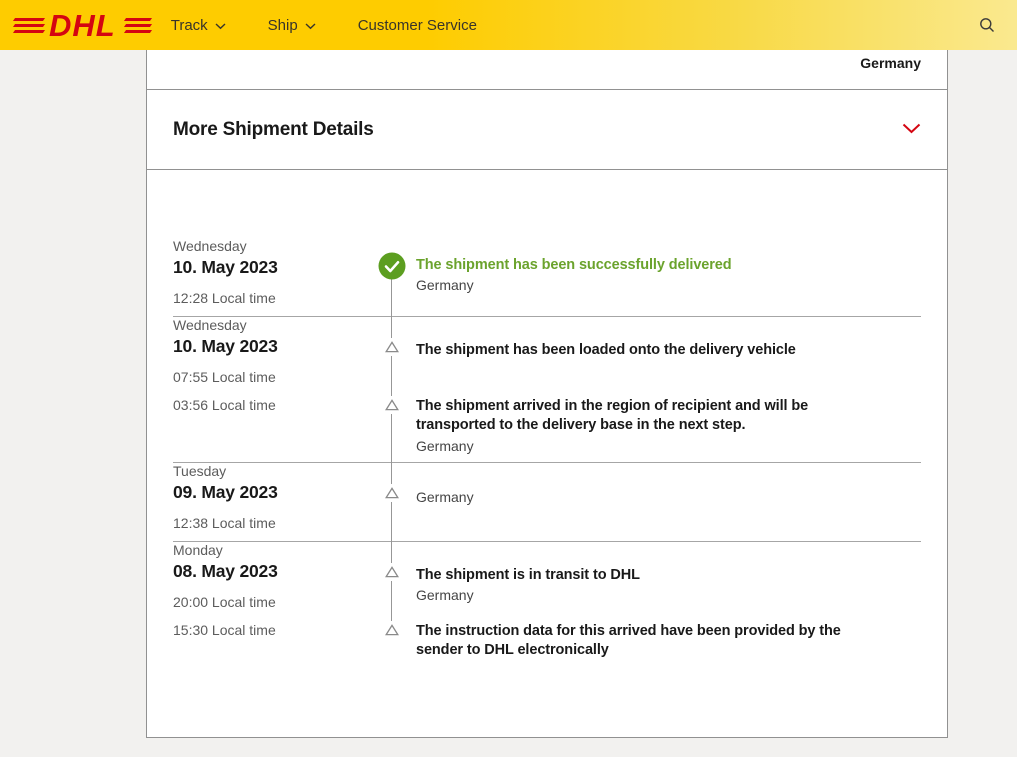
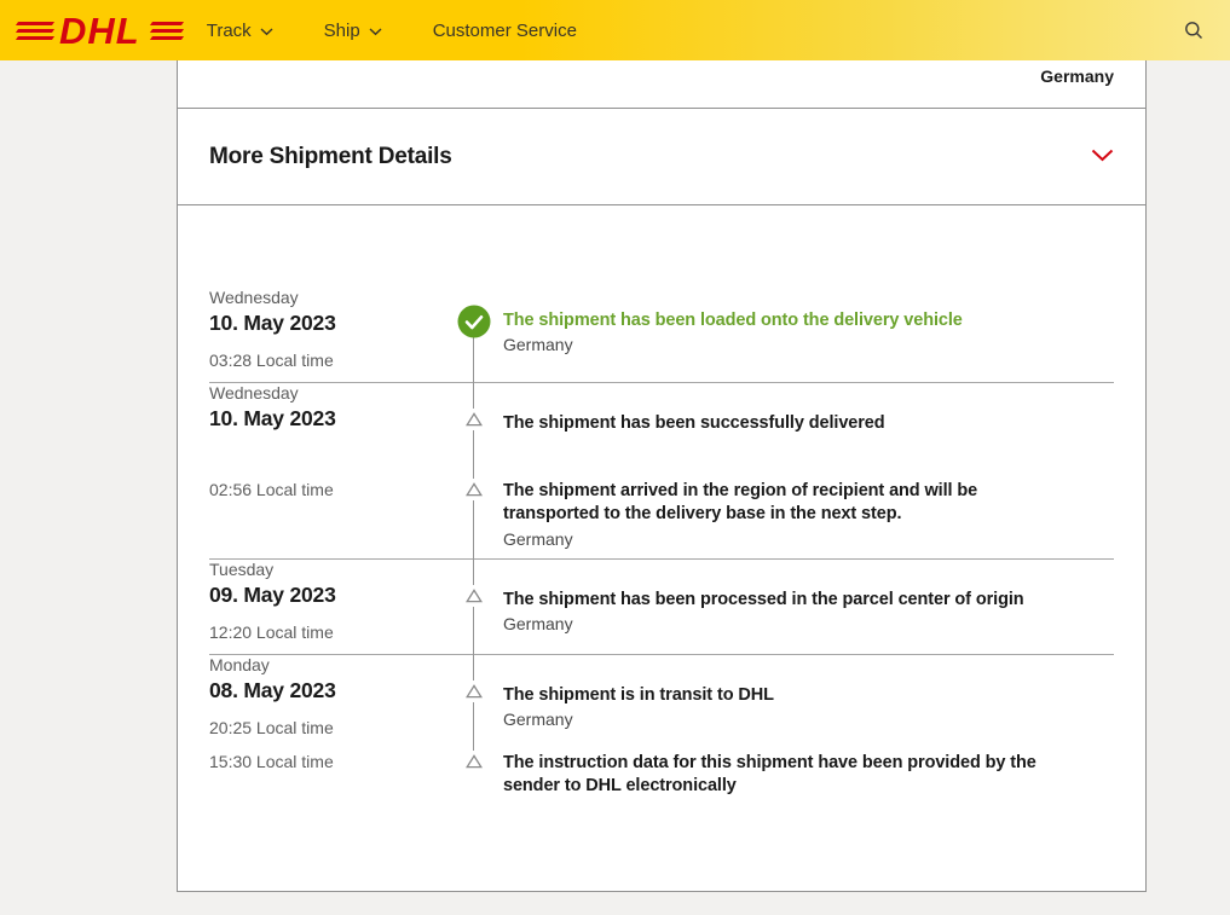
  DHL
  Track
  Ship
  Customer Service
  Germany
  More Shipment Details
  Wednesday
  10. May 2023
- 12:28 Local time
+ 03:28 Local time
- The shipment has been successfully delivered
+ The shipment has been loaded onto the delivery vehicle
  Germany
  Wednesday
  10. May 2023
- 07:55 Local time
- The shipment has been loaded onto the delivery vehicle
+ The shipment has been successfully delivered
- 03:56 Local time
+ 02:56 Local time
  The shipment arrived in the region of recipient and will be transported to the delivery base in the next step.
  Germany
  Tuesday
  09. May 2023
- 12:38 Local time
+ 12:20 Local time
+ The shipment has been processed in the parcel center of origin
  Germany
  Monday
  08. May 2023
- 20:00 Local time
+ 20:25 Local time
  The shipment is in transit to DHL
  Germany
  15:30 Local time
- The instruction data for this arrived have been provided by the sender to DHL electronically
+ The instruction data for this shipment have been provided by the sender to DHL electronically
